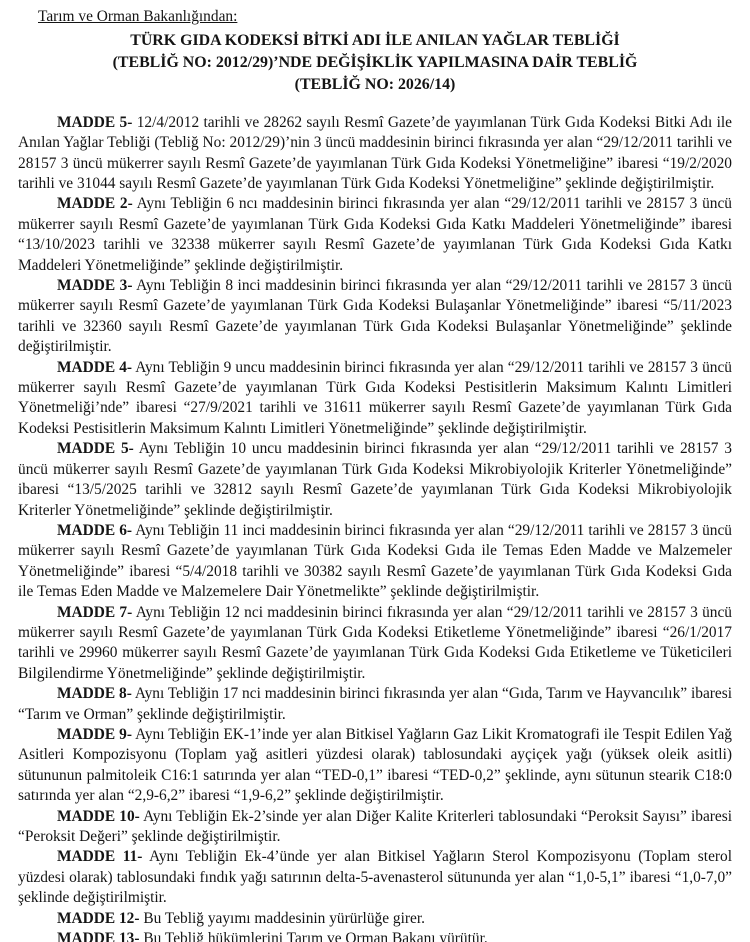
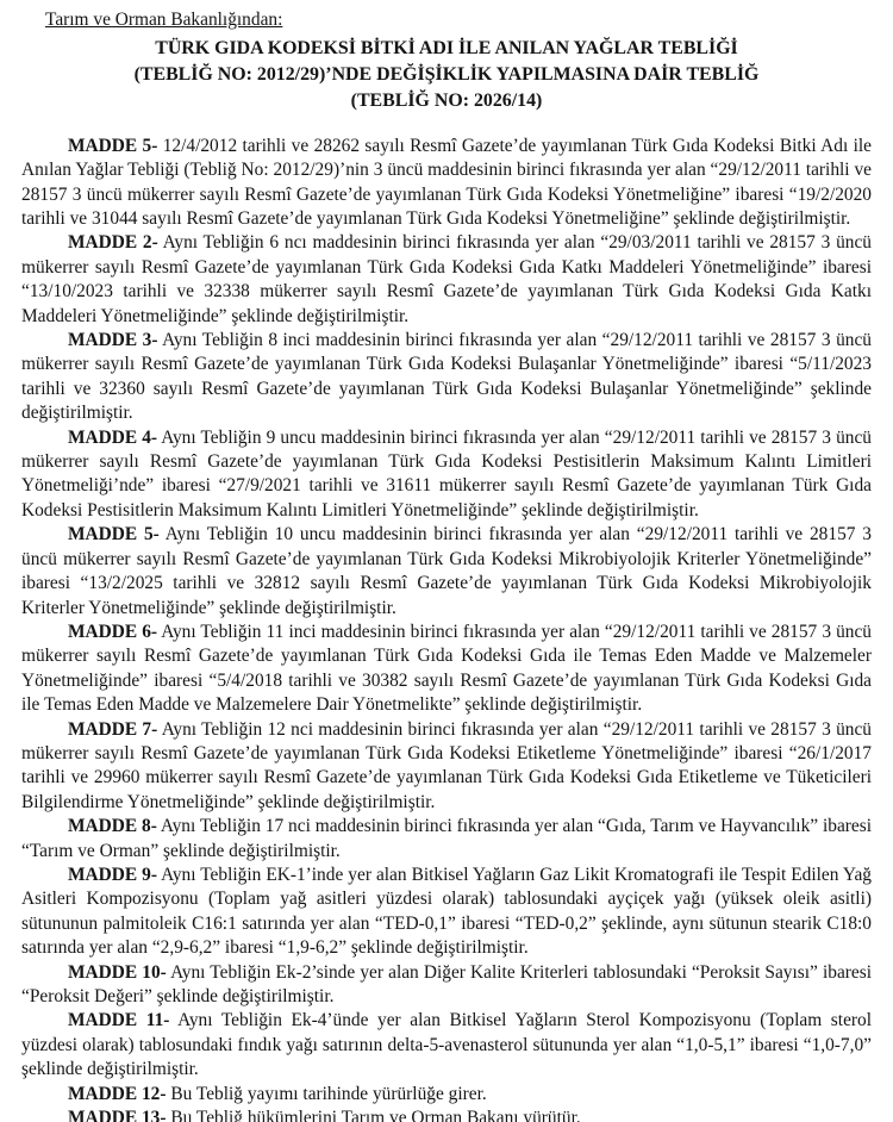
  Tarım ve Orman Bakanlığından:
  TÜRK GIDA KODEKSİ BİTKİ ADI İLE ANILAN YAĞLAR TEBLİĞİ
  (TEBLİĞ NO: 2012/29)’NDE DEĞİŞİKLİK YAPILMASINA DAİR TEBLİĞ
  (TEBLİĞ NO: 2026/14)
  MADDE 5- 12/4/2012 tarihli ve 28262 sayılı Resmî Gazete’de yayımlanan Türk Gıda Kodeksi Bitki Adı ile Anılan Yağlar Tebliği (Tebliğ No: 2012/29)’nin 3 üncü maddesinin birinci fıkrasında yer alan “29/12/2011 tarihli ve 28157 3 üncü mükerrer sayılı Resmî Gazete’de yayımlanan Türk Gıda Kodeksi Yönetmeliğine” ibaresi “19/2/2020 tarihli ve 31044 sayılı Resmî Gazete’de yayımlanan Türk Gıda Kodeksi Yönetmeliğine” şeklinde değiştirilmiştir.
- MADDE 2- Aynı Tebliğin 6 ncı maddesinin birinci fıkrasında yer alan “29/12/2011 tarihli ve 28157 3 üncü mükerrer sayılı Resmî Gazete’de yayımlanan Türk Gıda Kodeksi Gıda Katkı Maddeleri Yönetmeliğinde” ibaresi “13/10/2023 tarihli ve 32338 mükerrer sayılı Resmî Gazete’de yayımlanan Türk Gıda Kodeksi Gıda Katkı Maddeleri Yönetmeliğinde” şeklinde değiştirilmiştir.
+ MADDE 2- Aynı Tebliğin 6 ncı maddesinin birinci fıkrasında yer alan “29/03/2011 tarihli ve 28157 3 üncü mükerrer sayılı Resmî Gazete’de yayımlanan Türk Gıda Kodeksi Gıda Katkı Maddeleri Yönetmeliğinde” ibaresi “13/10/2023 tarihli ve 32338 mükerrer sayılı Resmî Gazete’de yayımlanan Türk Gıda Kodeksi Gıda Katkı Maddeleri Yönetmeliğinde” şeklinde değiştirilmiştir.
  MADDE 3- Aynı Tebliğin 8 inci maddesinin birinci fıkrasında yer alan “29/12/2011 tarihli ve 28157 3 üncü mükerrer sayılı Resmî Gazete’de yayımlanan Türk Gıda Kodeksi Bulaşanlar Yönetmeliğinde” ibaresi “5/11/2023 tarihli ve 32360 sayılı Resmî Gazete’de yayımlanan Türk Gıda Kodeksi Bulaşanlar Yönetmeliğinde” şeklinde değiştirilmiştir.
  MADDE 4- Aynı Tebliğin 9 uncu maddesinin birinci fıkrasında yer alan “29/12/2011 tarihli ve 28157 3 üncü mükerrer sayılı Resmî Gazete’de yayımlanan Türk Gıda Kodeksi Pestisitlerin Maksimum Kalıntı Limitleri Yönetmeliği’nde” ibaresi “27/9/2021 tarihli ve 31611 mükerrer sayılı Resmî Gazete’de yayımlanan Türk Gıda Kodeksi Pestisitlerin Maksimum Kalıntı Limitleri Yönetmeliğinde” şeklinde değiştirilmiştir.
- MADDE 5- Aynı Tebliğin 10 uncu maddesinin birinci fıkrasında yer alan “29/12/2011 tarihli ve 28157 3 üncü mükerrer sayılı Resmî Gazete’de yayımlanan Türk Gıda Kodeksi Mikrobiyolojik Kriterler Yönetmeliğinde” ibaresi “13/5/2025 tarihli ve 32812 sayılı Resmî Gazete’de yayımlanan Türk Gıda Kodeksi Mikrobiyolojik Kriterler Yönetmeliğinde” şeklinde değiştirilmiştir.
+ MADDE 5- Aynı Tebliğin 10 uncu maddesinin birinci fıkrasında yer alan “29/12/2011 tarihli ve 28157 3 üncü mükerrer sayılı Resmî Gazete’de yayımlanan Türk Gıda Kodeksi Mikrobiyolojik Kriterler Yönetmeliğinde” ibaresi “13/2/2025 tarihli ve 32812 sayılı Resmî Gazete’de yayımlanan Türk Gıda Kodeksi Mikrobiyolojik Kriterler Yönetmeliğinde” şeklinde değiştirilmiştir.
  MADDE 6- Aynı Tebliğin 11 inci maddesinin birinci fıkrasında yer alan “29/12/2011 tarihli ve 28157 3 üncü mükerrer sayılı Resmî Gazete’de yayımlanan Türk Gıda Kodeksi Gıda ile Temas Eden Madde ve Malzemeler Yönetmeliğinde” ibaresi “5/4/2018 tarihli ve 30382 sayılı Resmî Gazete’de yayımlanan Türk Gıda Kodeksi Gıda ile Temas Eden Madde ve Malzemelere Dair Yönetmelikte” şeklinde değiştirilmiştir.
  MADDE 7- Aynı Tebliğin 12 nci maddesinin birinci fıkrasında yer alan “29/12/2011 tarihli ve 28157 3 üncü mükerrer sayılı Resmî Gazete’de yayımlanan Türk Gıda Kodeksi Etiketleme Yönetmeliğinde” ibaresi “26/1/2017 tarihli ve 29960 mükerrer sayılı Resmî Gazete’de yayımlanan Türk Gıda Kodeksi Gıda Etiketleme ve Tüketicileri Bilgilendirme Yönetmeliğinde” şeklinde değiştirilmiştir.
  MADDE 8- Aynı Tebliğin 17 nci maddesinin birinci fıkrasında yer alan “Gıda, Tarım ve Hayvancılık” ibaresi “Tarım ve Orman” şeklinde değiştirilmiştir.
  MADDE 9- Aynı Tebliğin EK-1’inde yer alan Bitkisel Yağların Gaz Likit Kromatografi ile Tespit Edilen Yağ Asitleri Kompozisyonu (Toplam yağ asitleri yüzdesi olarak) tablosundaki ayçiçek yağı (yüksek oleik asitli) sütununun palmitoleik C16:1 satırında yer alan “TED-0,1” ibaresi “TED-0,2” şeklinde, aynı sütunun stearik C18:0 satırında yer alan “2,9-6,2” ibaresi “1,9-6,2” şeklinde değiştirilmiştir.
  MADDE 10- Aynı Tebliğin Ek-2’sinde yer alan Diğer Kalite Kriterleri tablosundaki “Peroksit Sayısı” ibaresi “Peroksit Değeri” şeklinde değiştirilmiştir.
  MADDE 11- Aynı Tebliğin Ek-4’ünde yer alan Bitkisel Yağların Sterol Kompozisyonu (Toplam sterol yüzdesi olarak) tablosundaki fındık yağı satırının delta-5-avenasterol sütununda yer alan “1,0-5,1” ibaresi “1,0-7,0” şeklinde değiştirilmiştir.
- MADDE 12- Bu Tebliğ yayımı maddesinin yürürlüğe girer.
+ MADDE 12- Bu Tebliğ yayımı tarihinde yürürlüğe girer.
  MADDE 13- Bu Tebliğ hükümlerini Tarım ve Orman Bakanı yürütür.
